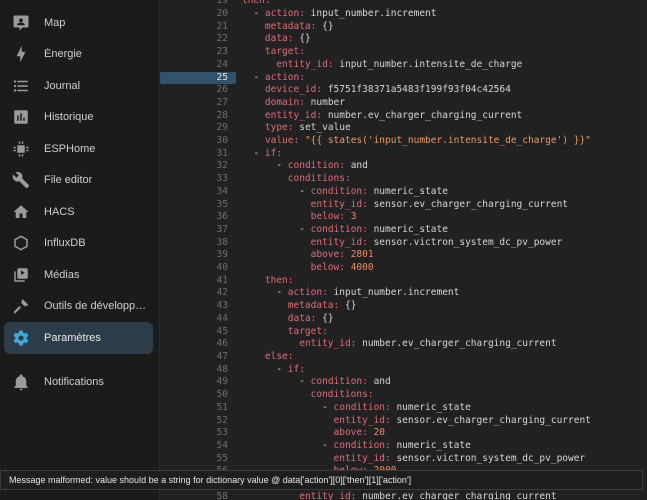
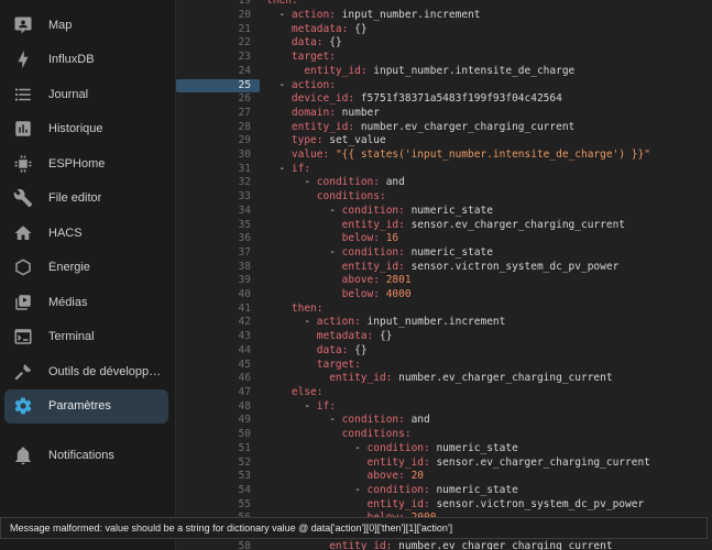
  Map
- Énergie
+ InfluxDB
  Journal
  Historique
  ESPHome
  File editor
  HACS
- InfluxDB
+ Énergie
  Médias
+ Terminal
  Outils de développem
  Paramètres
  Notifications
  19
  then:
  20
  - action: input_number.increment
  21
  metadata: {}
  22
  data: {}
  23
  target:
  24
  entity_id: input_number.intensite_de_charge
  25
  - action:
  26
  device_id: f5751f38371a5483f199f93f04c42564
  27
  domain: number
  28
  entity_id: number.ev_charger_charging_current
  29
  type: set_value
  30
  value: "{{ states('input_number.intensite_de_charge') }}"
  31
  - if:
  32
  - condition: and
  33
  conditions:
  34
  - condition: numeric_state
  35
  entity_id: sensor.ev_charger_charging_current
  36
- below: 3
+ below: 16
  37
  - condition: numeric_state
  38
  entity_id: sensor.victron_system_dc_pv_power
  39
  above: 2801
  40
  below: 4000
  41
  then:
  42
  - action: input_number.increment
  43
  metadata: {}
  44
  data: {}
  45
  target:
  46
  entity_id: number.ev_charger_charging_current
  47
  else:
  48
  - if:
  49
  - condition: and
  50
  conditions:
  51
  - condition: numeric_state
  52
  entity_id: sensor.ev_charger_charging_current
  53
  above: 20
  54
  - condition: numeric_state
  55
  entity_id: sensor.victron_system_dc_pv_power
  58
  entity_id: number.ev_charger_charging_current
  Message malformed: value should be a string for dictionary value @ data['action'][0]['then'][1]['action']
